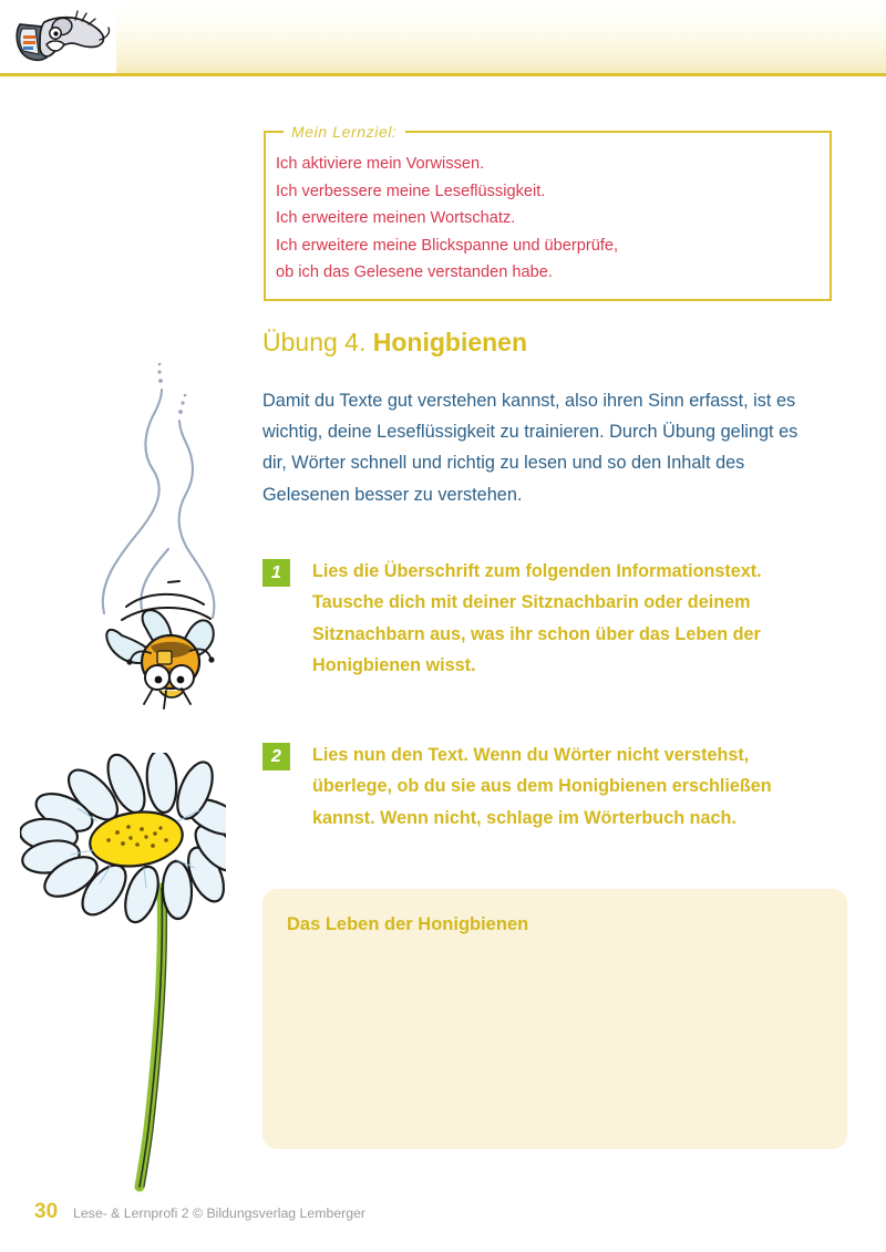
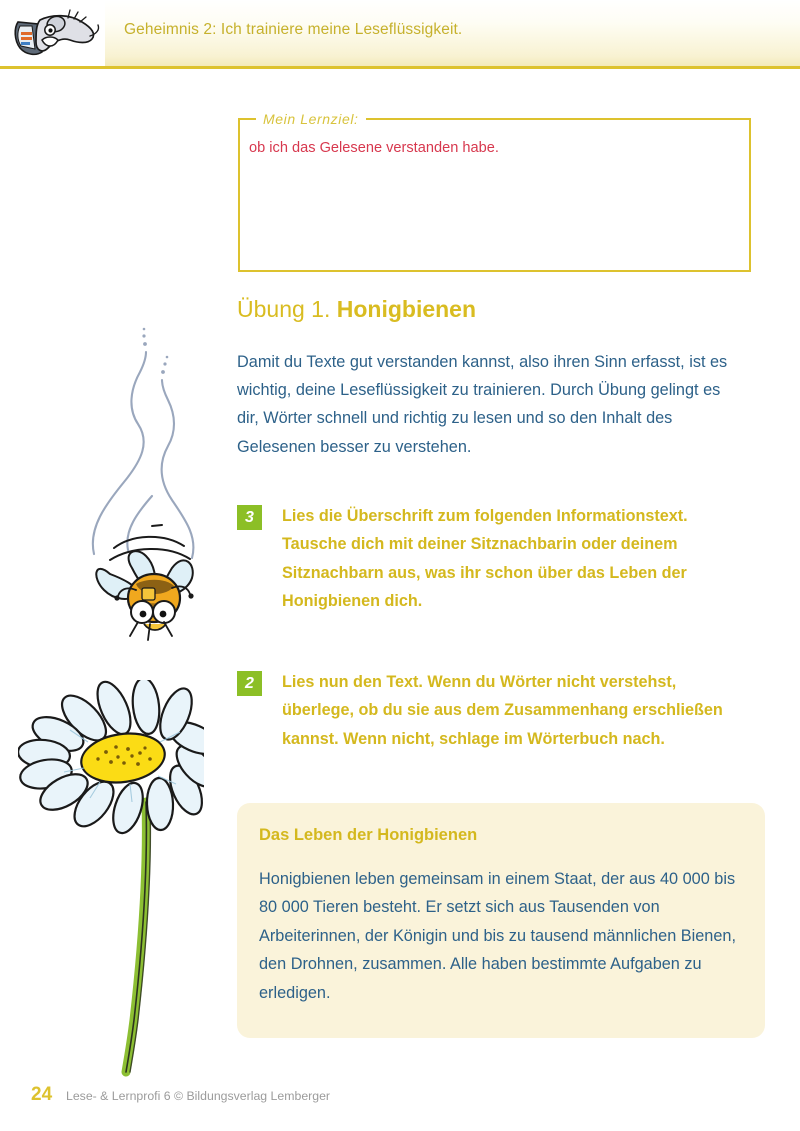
+ Geheimnis 2: Ich trainiere meine Leseflüssigkeit.
  Mein Lernziel:
- Ich aktiviere mein Vorwissen.
- Ich verbessere meine Leseflüssigkeit.
- Ich erweitere meinen Wortschatz.
- Ich erweitere meine Blickspanne und überprüfe,
  ob ich das Gelesene verstanden habe.
- Übung 4. Honigbienen
+ Übung 1. Honigbienen
- Damit du Texte gut verstehen kannst, also ihren Sinn erfasst, ist es wichtig, deine Leseflüssigkeit zu trainieren. Durch Übung gelingt es dir, Wörter schnell und richtig zu lesen und so den Inhalt des Gelesenen besser zu verstehen.
+ Damit du Texte gut verstanden kannst, also ihren Sinn erfasst, ist es wichtig, deine Leseflüssigkeit zu trainieren. Durch Übung gelingt es dir, Wörter schnell und richtig zu lesen und so den Inhalt des Gelesenen besser zu verstehen.
- 1
+ 3
- Lies die Überschrift zum folgenden Informationstext. Tausche dich mit deiner Sitznachbarin oder deinem Sitznachbarn aus, was ihr schon über das Leben der Honigbienen wisst.
+ Lies die Überschrift zum folgenden Informationstext. Tausche dich mit deiner Sitznachbarin oder deinem Sitznachbarn aus, was ihr schon über das Leben der Honigbienen dich.
  2
- Lies nun den Text. Wenn du Wörter nicht verstehst, überlege, ob du sie aus dem Honigbienen erschließen kannst. Wenn nicht, schlage im Wörterbuch nach.
+ Lies nun den Text. Wenn du Wörter nicht verstehst, überlege, ob du sie aus dem Zusammenhang erschließen kannst. Wenn nicht, schlage im Wörterbuch nach.
  Das Leben der Honigbienen
+ Honigbienen leben gemeinsam in einem Staat, der aus 40 000 bis 80 000 Tieren besteht. Er setzt sich aus Tausenden von Arbeiterinnen, der Königin und bis zu tausend männlichen Bienen, den Drohnen, zusammen. Alle haben bestimmte Aufgaben zu erledigen.
- 30
+ 24
- Lese- & Lernprofi 2 © Bildungsverlag Lemberger
+ Lese- & Lernprofi 6 © Bildungsverlag Lemberger
